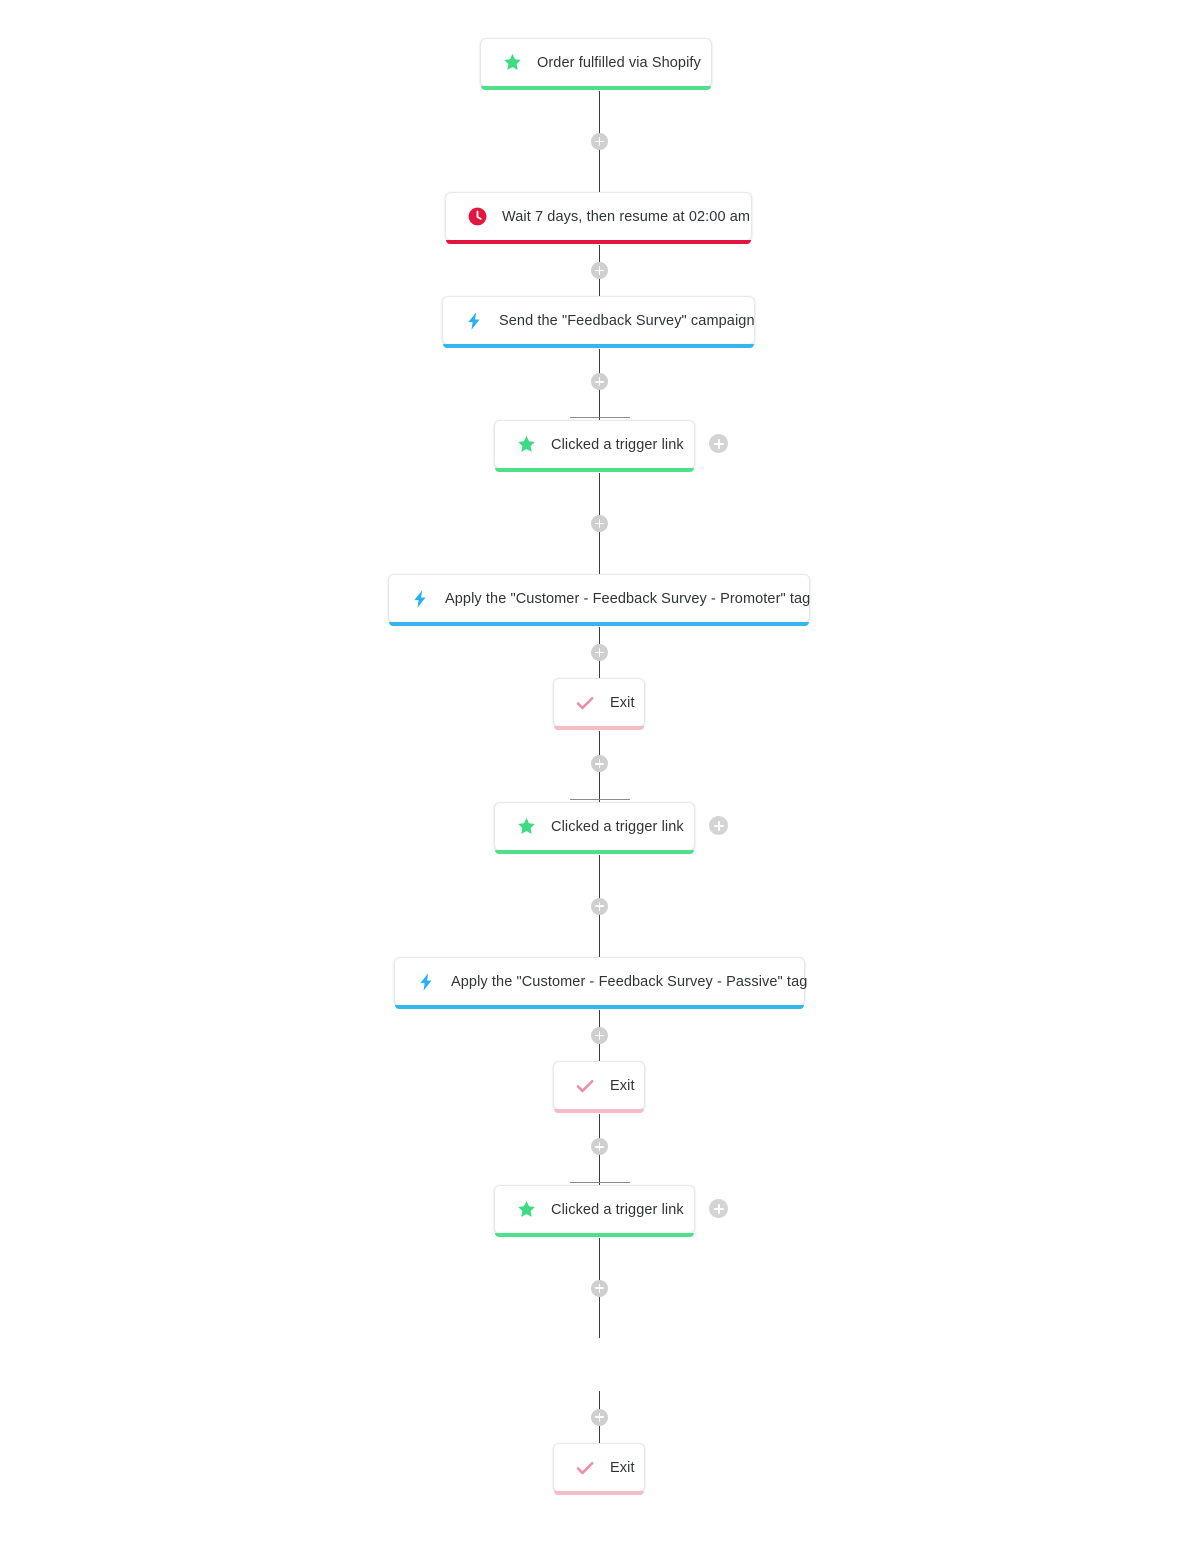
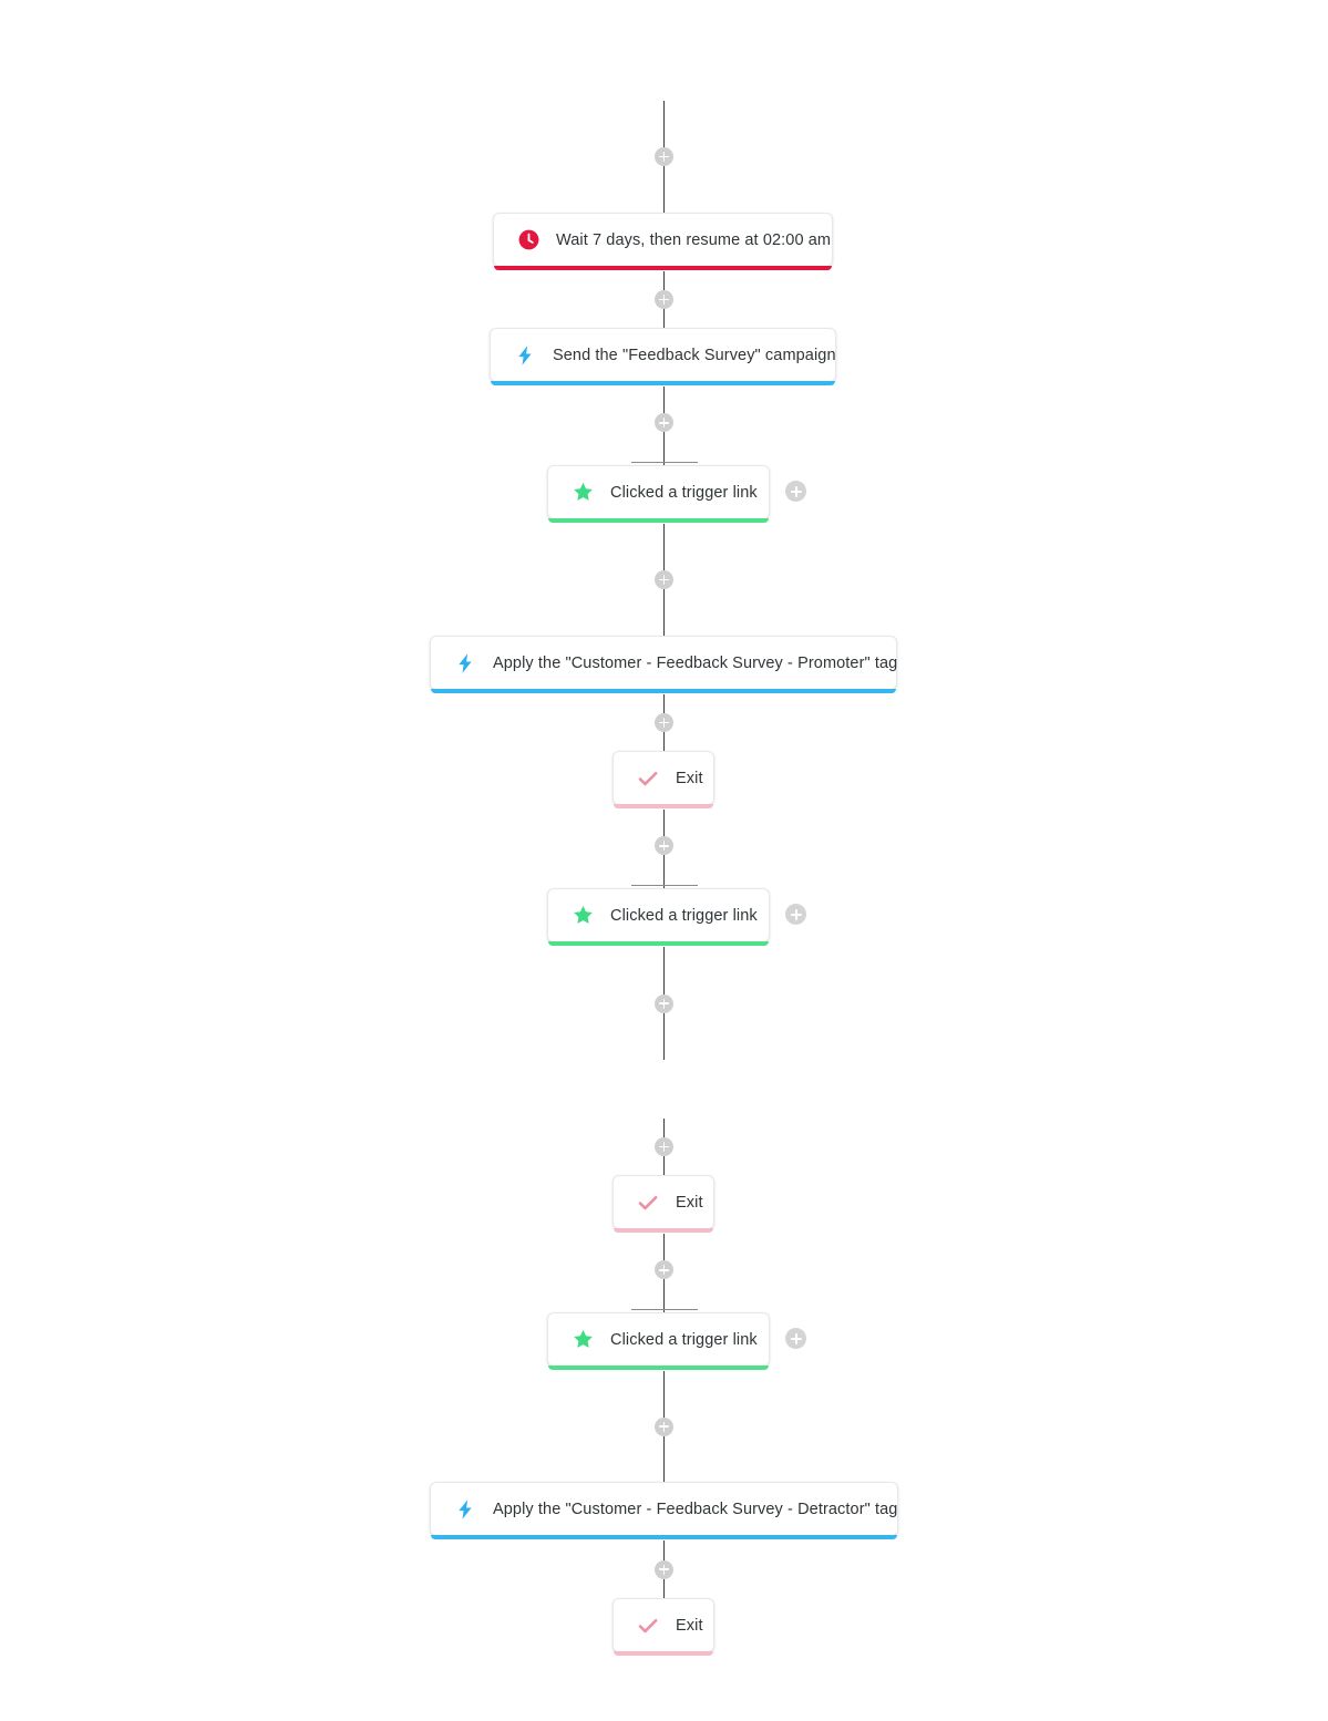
- Order fulfilled via Shopify
  Wait 7 days, then resume at 02:00 am
  Send the "Feedback Survey" campaign
  Clicked a trigger link
  Apply the "Customer - Feedback Survey - Promoter" tag
  Exit
  Clicked a trigger link
- Apply the "Customer - Feedback Survey - Passive" tag
  Exit
  Clicked a trigger link
+ Apply the "Customer - Feedback Survey - Detractor" tag
  Exit
